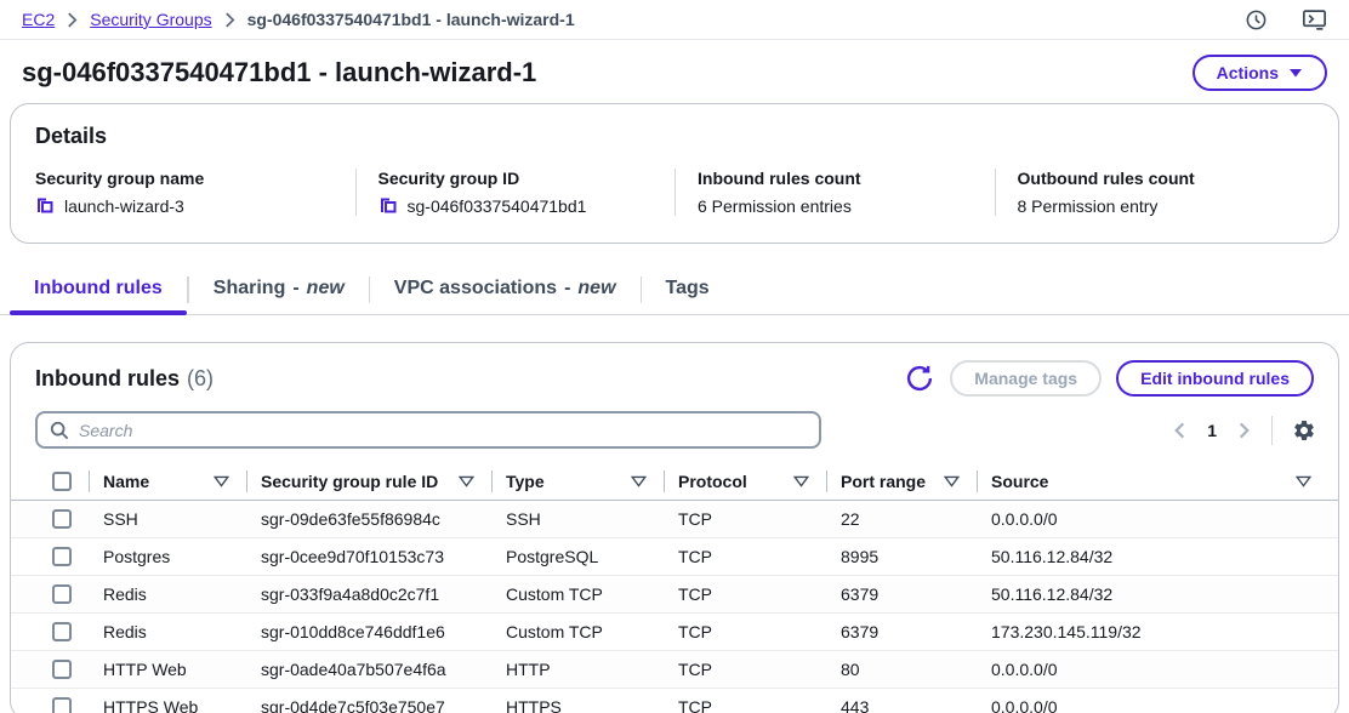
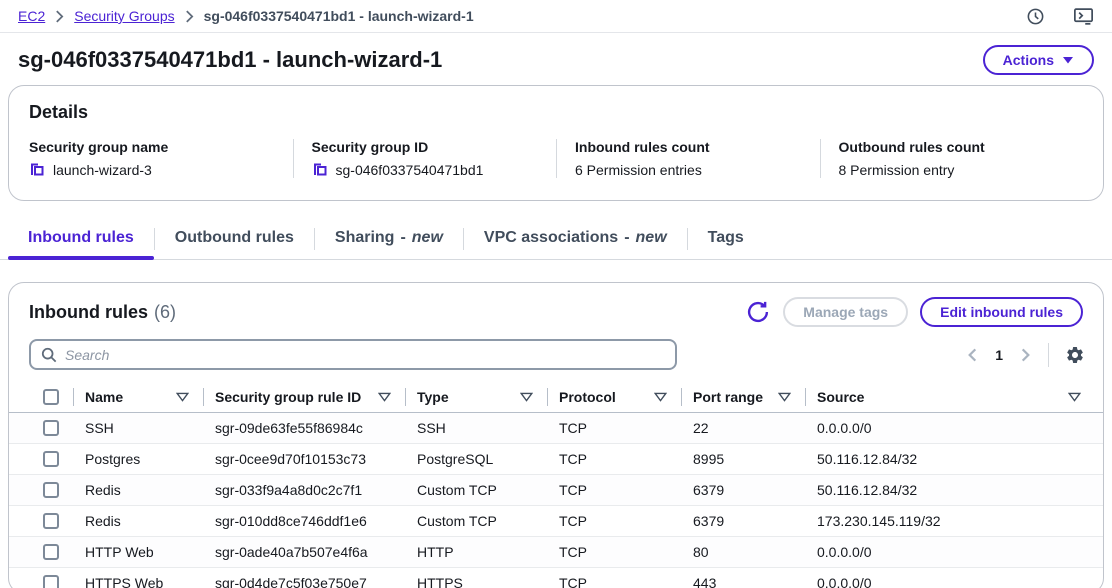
  EC2
  Security Groups
  sg-046f0337540471bd1 - launch-wizard-1
  sg-046f0337540471bd1 - launch-wizard-1
  Actions
  Details
  Security group name
  launch-wizard-3
  Security group ID
  sg-046f0337540471bd1
  Inbound rules count
  6 Permission entries
  Outbound rules count
  8 Permission entry
  Inbound rules
+ Outbound rules
  Sharing
  -
  new
  VPC associations
  -
  new
  Tags
  Inbound rules
  (6)
  Manage tags
  Edit inbound rules
  Search
  1
  Name
  Security group rule ID
  Type
  Protocol
  Port range
  Source
  SSH
  sgr-09de63fe55f86984c
  SSH
  TCP
  22
  0.0.0.0/0
  Postgres
  sgr-0cee9d70f10153c73
  PostgreSQL
  TCP
  8995
  50.116.12.84/32
  Redis
  sgr-033f9a4a8d0c2c7f1
  Custom TCP
  TCP
  6379
  50.116.12.84/32
  Redis
  sgr-010dd8ce746ddf1e6
  Custom TCP
  TCP
  6379
  173.230.145.119/32
  HTTP Web
  sgr-0ade40a7b507e4f6a
  HTTP
  TCP
  80
  0.0.0.0/0
  HTTPS Web
  sgr-0d4de7c5f03e750e7
  HTTPS
  TCP
  443
  0.0.0.0/0
